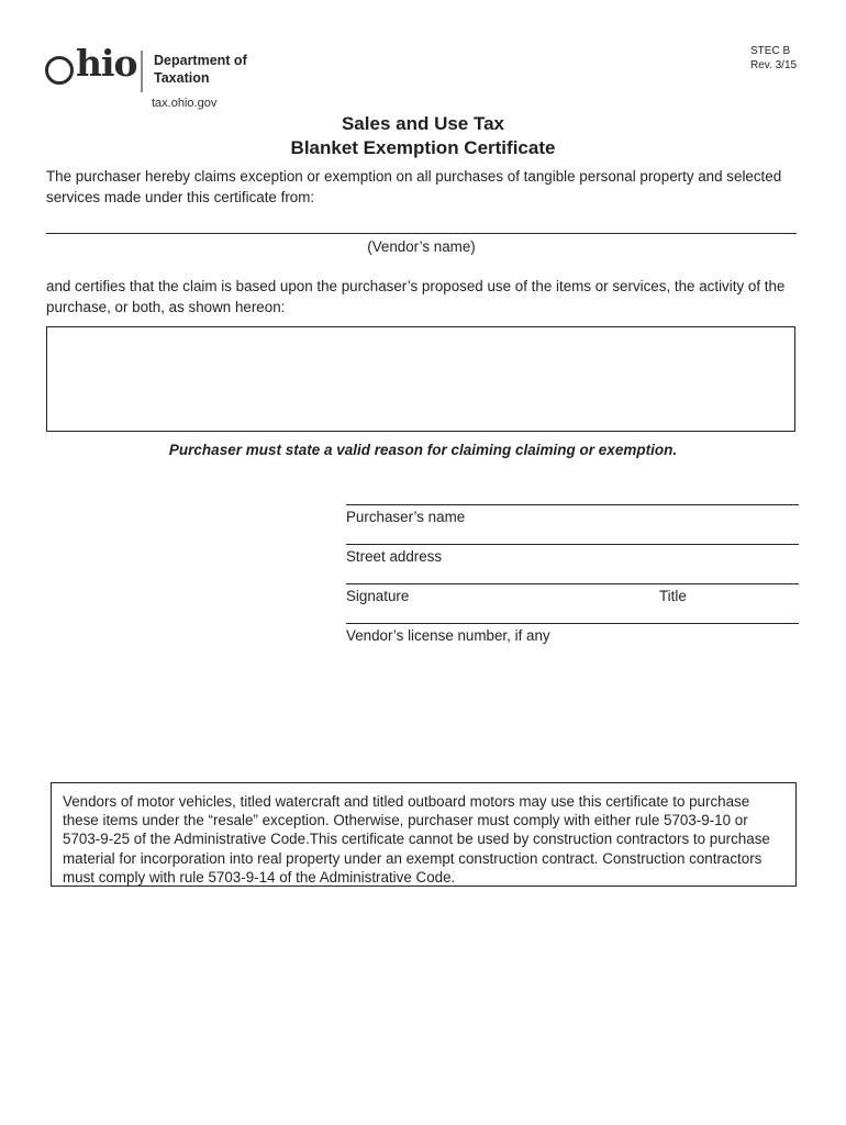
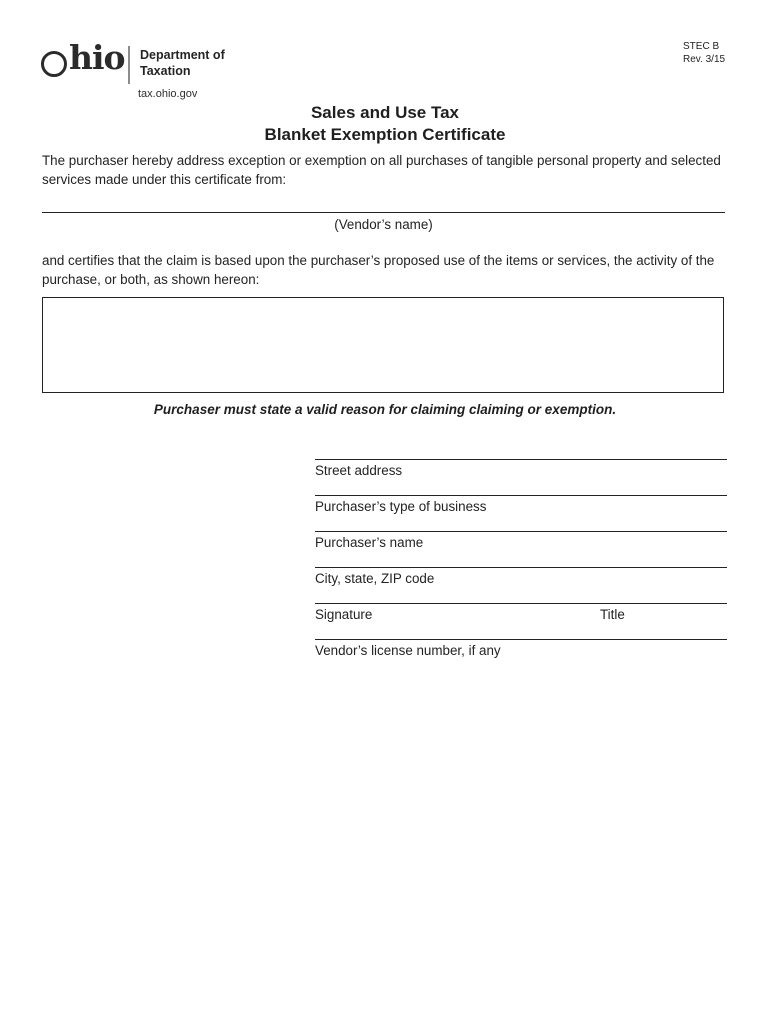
  hio
  Department of
  Taxation
  tax.ohio.gov
  STEC B
  Rev. 3/15
  Sales and Use Tax
  Blanket Exemption Certificate
- The purchaser hereby claims exception or exemption on all purchases of tangible personal property and selected services made under this certificate from:
+ The purchaser hereby address exception or exemption on all purchases of tangible personal property and selected services made under this certificate from:
  (Vendor’s name)
  and certifies that the claim is based upon the purchaser’s proposed use of the items or services, the activity of the purchase, or both, as shown hereon:
  Purchaser must state a valid reason for claiming claiming or exemption.
- Purchaser’s name
+ Street address
+ Purchaser’s type of business
- Street address
+ Purchaser’s name
+ City, state, ZIP code
  Signature
  Title
  Vendor’s license number, if any
- Vendors of motor vehicles, titled watercraft and titled outboard motors may use this certificate to purchase these items under the “resale” exception. Otherwise, purchaser must comply with either rule 5703-9-10 or 5703-9-25 of the Administrative Code.This certificate cannot be used by construction contractors to purchase material for incorporation into real property under an exempt construction contract. Construction contractors must comply with rule 5703-9-14 of the Administrative Code.
